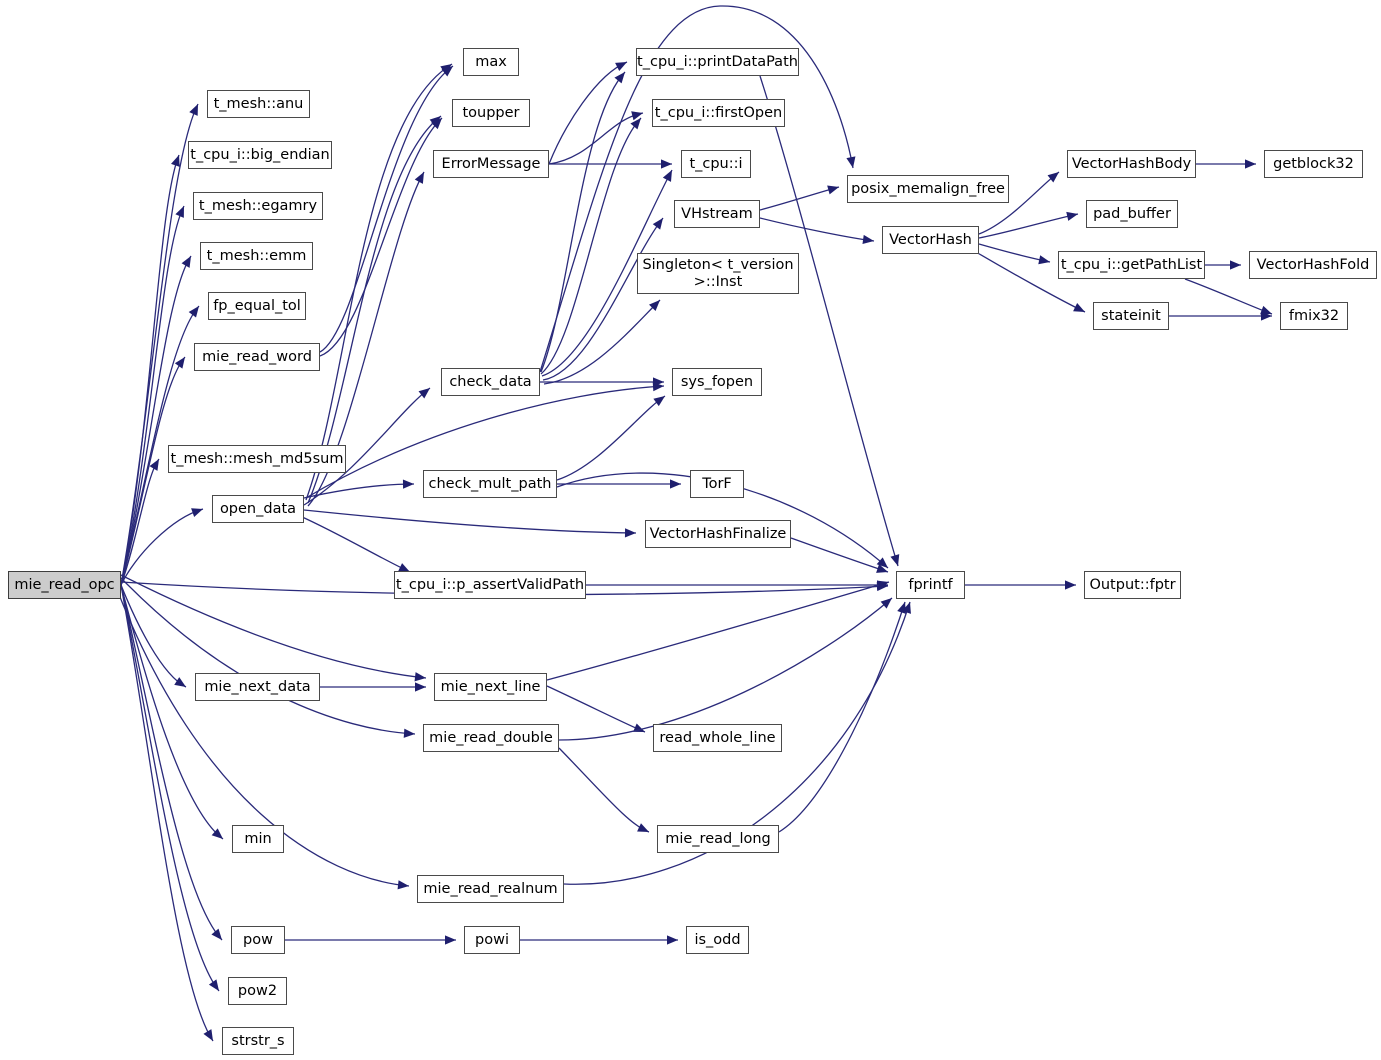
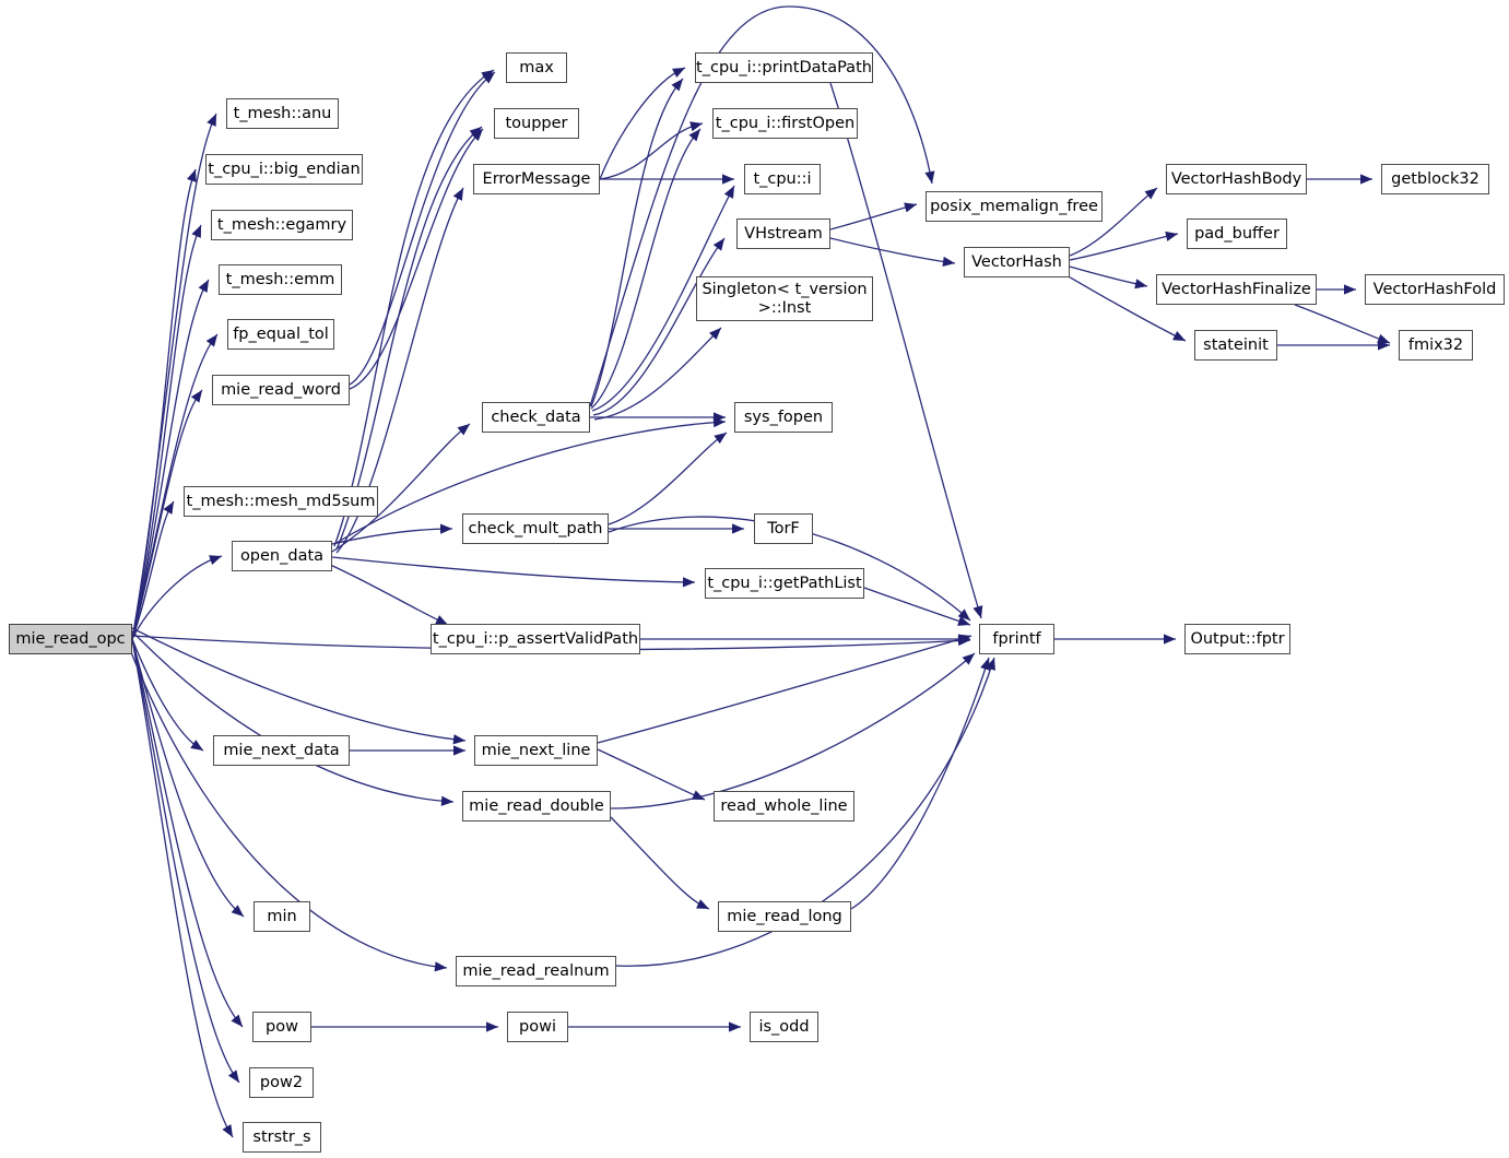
  mie_read_opc
  t_mesh::anu
  t_cpu_i::big_endian
  t_mesh::egamry
  t_mesh::emm
  fp_equal_tol
  mie_read_word
  t_mesh::mesh_md5sum
  open_data
  mie_next_data
  min
  pow
  pow2
  strstr_s
  max
  toupper
  ErrorMessage
  check_data
  check_mult_path
  t_cpu_i::p_assertValidPath
  mie_next_line
  mie_read_double
  mie_read_realnum
  powi
  t_cpu_i::printDataPath
  t_cpu_i::firstOpen
  t_cpu::i
  VHstream
  Singleton< t_version
  >::Inst
  sys_fopen
  TorF
- VectorHashFinalize
+ t_cpu_i::getPathList
  read_whole_line
  mie_read_long
  is_odd
  posix_memalign_free
  VectorHash
  fprintf
  VectorHashBody
  pad_buffer
- t_cpu_i::getPathList
+ VectorHashFinalize
  stateinit
  Output::fptr
  getblock32
  VectorHashFold
  fmix32
